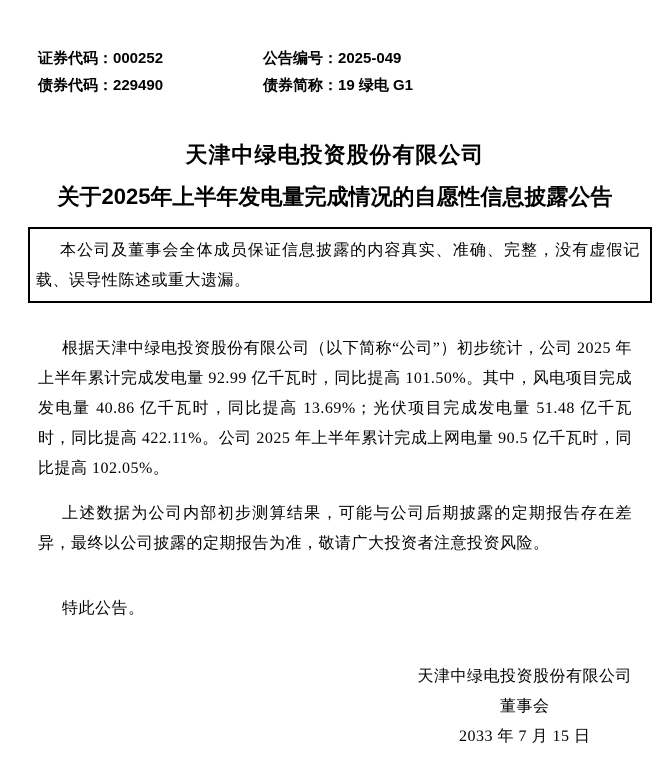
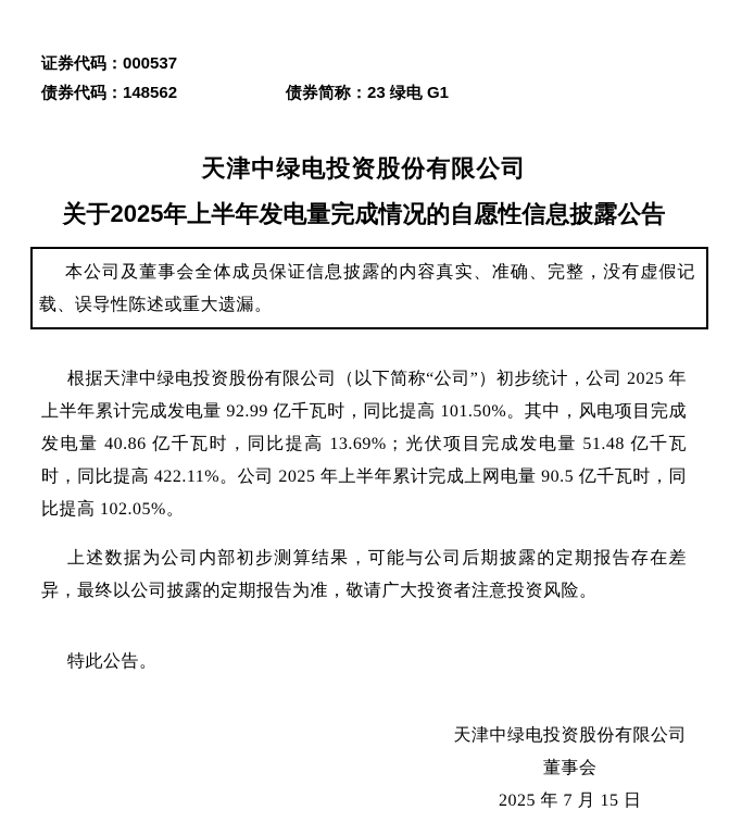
- 证券代码：000252
+ 证券代码：000537
- 公告编号：2025-049
- 债券代码：229490
+ 债券代码：148562
- 债券简称：19 绿电 G1
+ 债券简称：23 绿电 G1
  天津中绿电投资股份有限公司
  关于2025年上半年发电量完成情况的自愿性信息披露公告
  本公司及董事会全体成员保证信息披露的内容真实、准确、完整，没有虚假记载、误导性陈述或重大遗漏。
  根据天津中绿电投资股份有限公司（以下简称“公司”）初步统计，公司 2025 年上半年累计完成发电量 92.99 亿千瓦时，同比提高 101.50%。其中，风电项目完成发电量 40.86 亿千瓦时，同比提高 13.69%；光伏项目完成发电量 51.48 亿千瓦时，同比提高 422.11%。公司 2025 年上半年累计完成上网电量 90.5 亿千瓦时，同比提高 102.05%。
  上述数据为公司内部初步测算结果，可能与公司后期披露的定期报告存在差异，最终以公司披露的定期报告为准，敬请广大投资者注意投资风险。
  特此公告。
  天津中绿电投资股份有限公司
  董事会
- 2033 年 7 月 15 日
+ 2025 年 7 月 15 日
